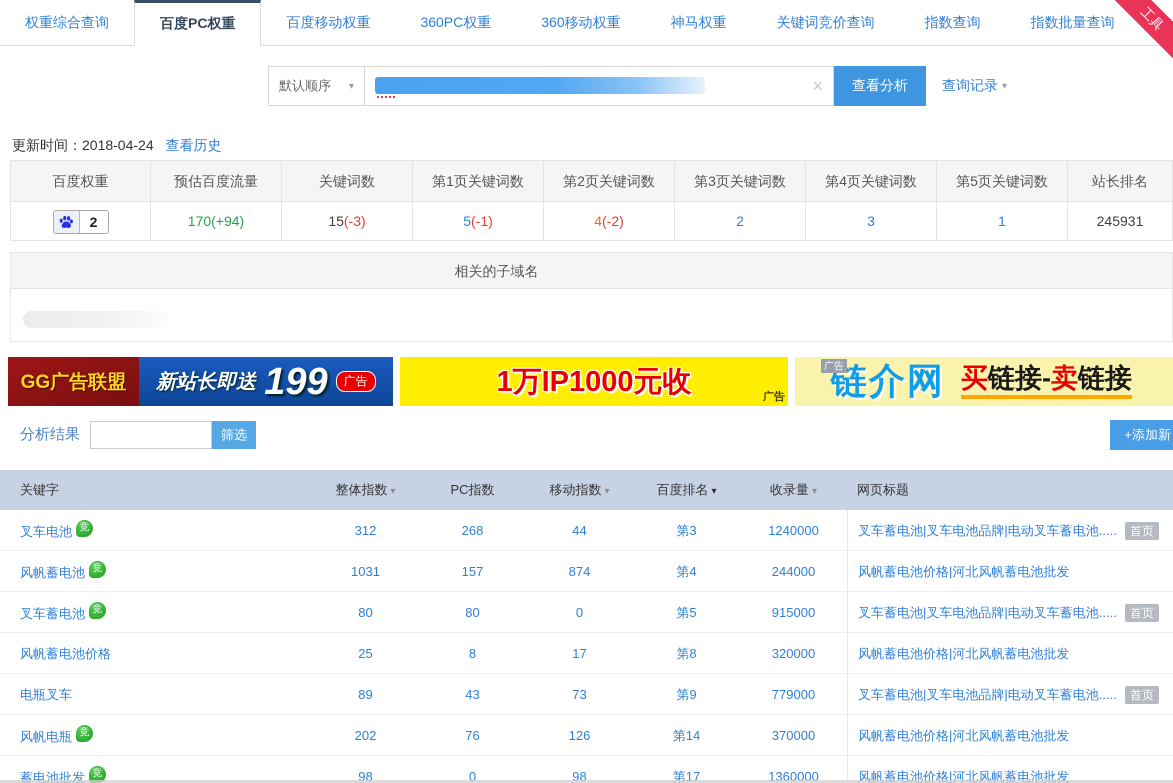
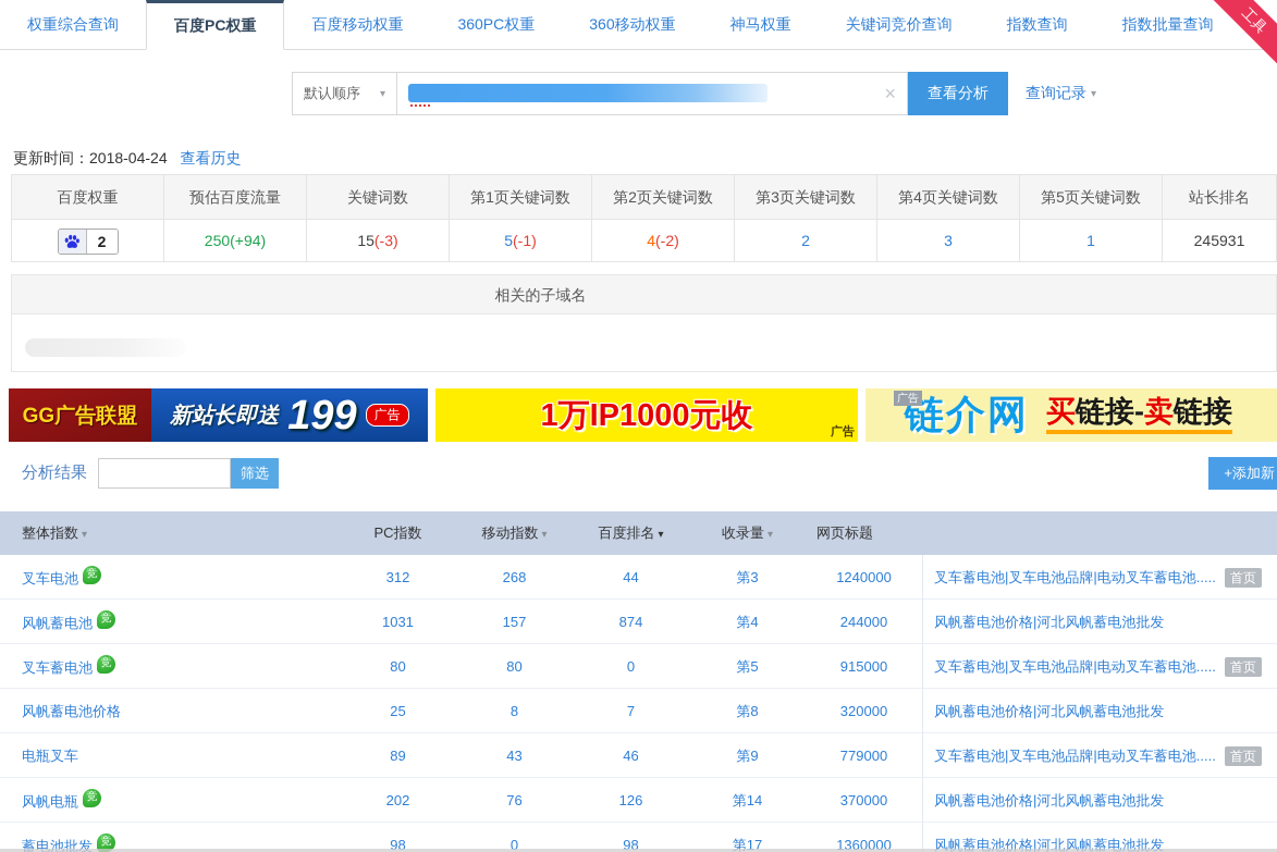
  权重综合查询
  百度PC权重
  百度移动权重
  360PC权重
  360移动权重
  神马权重
  关键词竞价查询
  指数查询
  指数批量查询
  默认顺序
  ▾
  ×
  查看分析
  查询记录
  ▾
  更新时间：2018-04-24 查看历史
  百度权重
  预估百度流量
  关键词数
  第1页关键词数
  第2页关键词数
  第3页关键词数
  第4页关键词数
  第5页关键词数
  站长排名
  2
- 170(+94)
+ 250(+94)
  15(-3)
  5(-1)
  4(-2)
  2
  3
  1
  245931
  相关的子域名
  GG广告联盟
  新站长即送
  199
  广告
  1万IP1000元收
  广告
  广告
  链介网
  买链接-卖链接
  分析结果
  筛选
  +添加新
- 关键字
  整体指数 ▾
  PC指数
  移动指数 ▾
  百度排名 ▾
  收录量 ▾
  网页标题
  叉车电池 竞
  312
  268
  44
  第3
  1240000
  叉车蓄电池|叉车电池品牌|电动叉车蓄电池..... 首页
  风帆蓄电池 竞
  1031
  157
  874
  第4
  244000
  风帆蓄电池价格|河北风帆蓄电池批发
  叉车蓄电池 竞
  80
  80
  0
  第5
  915000
  叉车蓄电池|叉车电池品牌|电动叉车蓄电池..... 首页
  风帆蓄电池价格
  25
  8
- 17
+ 7
  第8
  320000
  风帆蓄电池价格|河北风帆蓄电池批发
  电瓶叉车
  89
  43
- 73
+ 46
  第9
  779000
  叉车蓄电池|叉车电池品牌|电动叉车蓄电池..... 首页
  风帆电瓶 竞
  202
  76
  126
  第14
  370000
  风帆蓄电池价格|河北风帆蓄电池批发
  蓄电池批发 竞
  98
  0
  98
  第17
  1360000
  风帆蓄电池价格|河北风帆蓄电池批发
